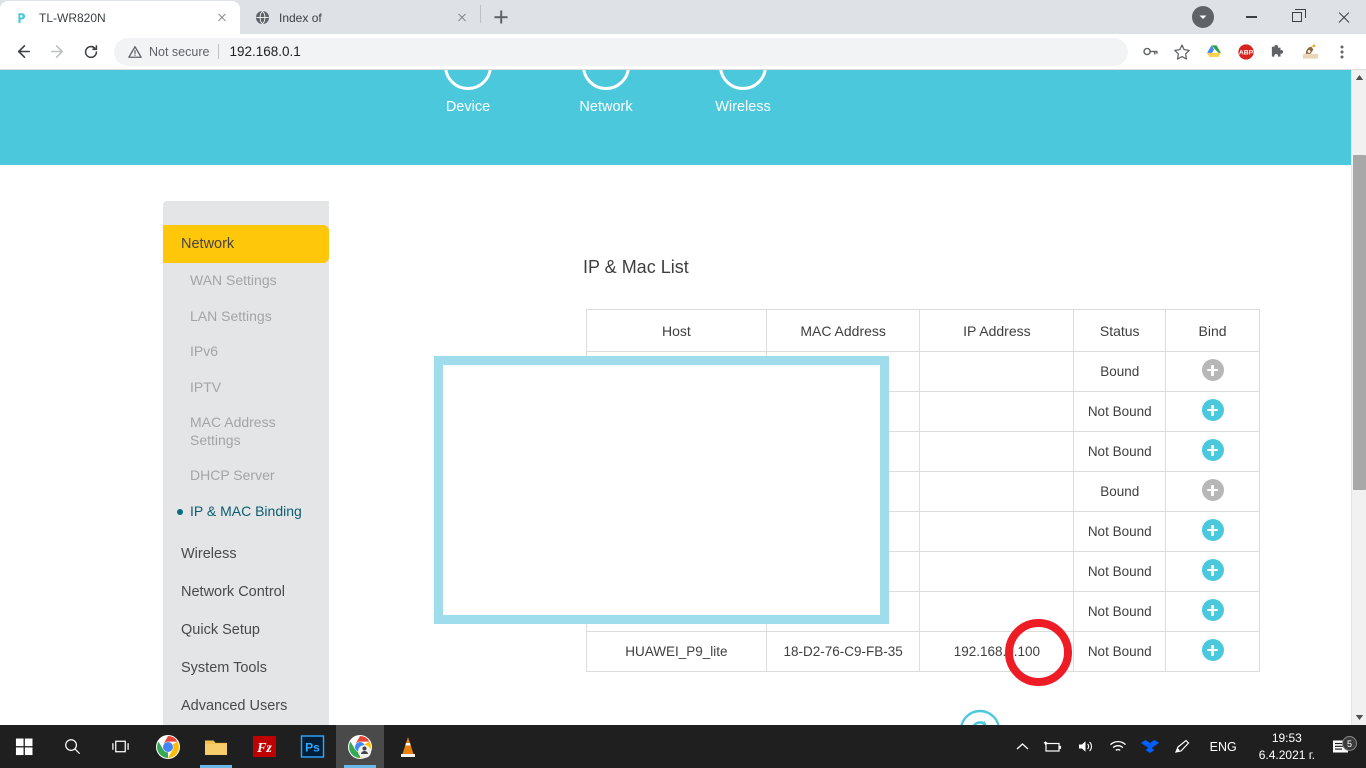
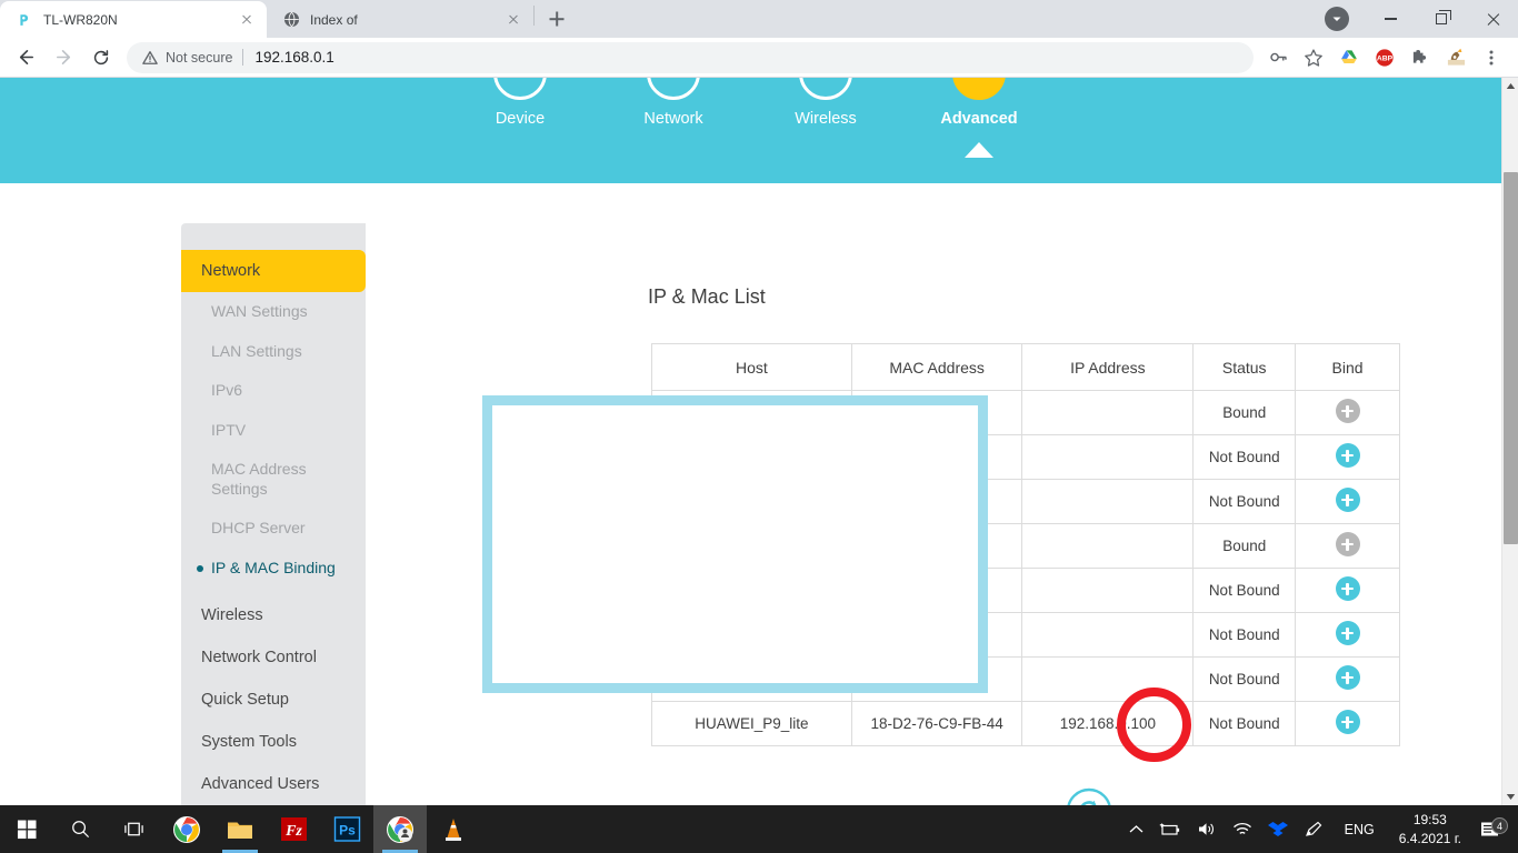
  TL-WR820N
  Index of
  Not secure
  192.168.0.1
  Device
  Network
  Wireless
+ Advanced
  Network
  WAN Settings
  LAN Settings
  IPv6
  IPTV
  MAC Address Settings
  DHCP Server
  IP & MAC Binding
  Wireless
  Network Control
  Quick Setup
  System Tools
  Advanced Users
  IP & Mac List
  Host	MAC Address	IP Address	Status	Bind
  			Bound
  			Not Bound
  			Not Bound
  			Bound
  			Not Bound
  			Not Bound
  			Not Bound
- HUAWEI_P9_lite	18-D2-76-C9-FB-35	192.168.0.100	Not Bound
+ HUAWEI_P9_lite	18-D2-76-C9-FB-44	192.168.0.100	Not Bound
  Fz
  Ps
  ENG
  19:53
  6.4.2021 г.
- 5
+ 4
